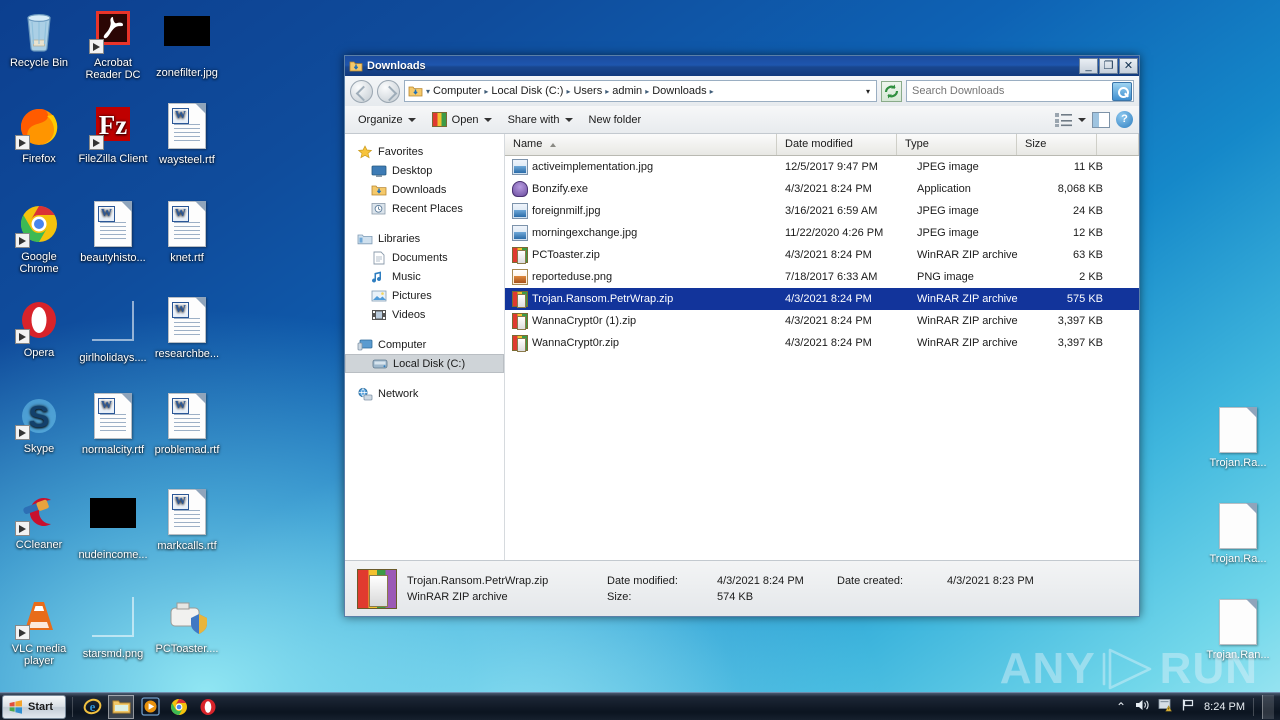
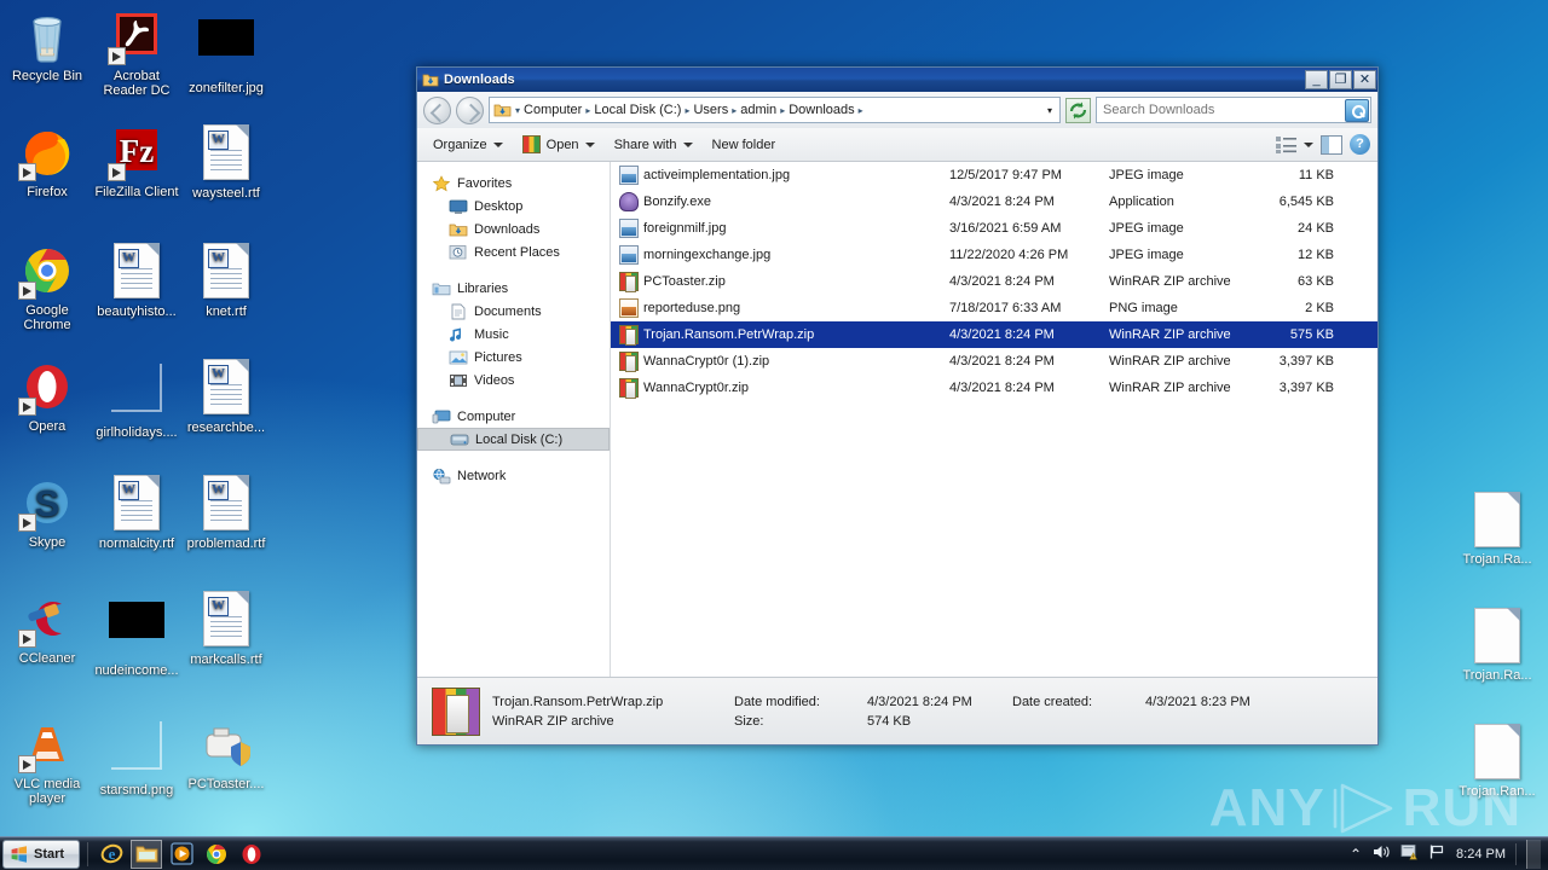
  Recycle Bin
  Acrobat Reader DC
  zonefilter.jpg
  Firefox
  Fz
  FileZilla Client
  W
  waysteel.rtf
  Google Chrome
  W
  beautyhisto...
  W
  knet.rtf
  Opera
  girlholidays....
  W
  researchbe...
  S
  Skype
  W
  normalcity.rtf
  W
  problemad.rtf
  CCleaner
  nudeincome...
  W
  markcalls.rtf
  VLC media player
  starsmd.png
  PCToaster....
  Trojan.Ra...
  Trojan.Ra...
  Trojan.Ran...
  ANY
  RUN
  Downloads
  _
  ❐
  ✕
  ▾
  Computer
  ▸
  Local Disk (C:)
  ▸
  Users
  ▸
  admin
  ▸
  Downloads
  ▸
  ▾
  Search Downloads
  Organize
  Open
  Share with
  New folder
  ?
  Favorites
  Desktop
  Downloads
  Recent Places
  Libraries
  Documents
  Music
  Pictures
  Videos
  Computer
  Local Disk (C:)
  Network
- Name
- Date modified
- Type
- Size
  activeimplementation.jpg
  12/5/2017 9:47 PM
  JPEG image
  11 KB
  Bonzify.exe
  4/3/2021 8:24 PM
  Application
- 8,068 KB
+ 6,545 KB
  foreignmilf.jpg
  3/16/2021 6:59 AM
  JPEG image
  24 KB
  morningexchange.jpg
  11/22/2020 4:26 PM
  JPEG image
  12 KB
  PCToaster.zip
  4/3/2021 8:24 PM
  WinRAR ZIP archive
  63 KB
  reporteduse.png
  7/18/2017 6:33 AM
  PNG image
  2 KB
  Trojan.Ransom.PetrWrap.zip
  4/3/2021 8:24 PM
  WinRAR ZIP archive
  575 KB
  WannaCrypt0r (1).zip
  4/3/2021 8:24 PM
  WinRAR ZIP archive
  3,397 KB
  WannaCrypt0r.zip
  4/3/2021 8:24 PM
  WinRAR ZIP archive
  3,397 KB
  Trojan.Ransom.PetrWrap.zip
  Date modified:
  4/3/2021 8:24 PM
  Date created:
  4/3/2021 8:23 PM
  WinRAR ZIP archive
  Size:
  574 KB
  Start
  e
  ⌃
  8:24 PM
